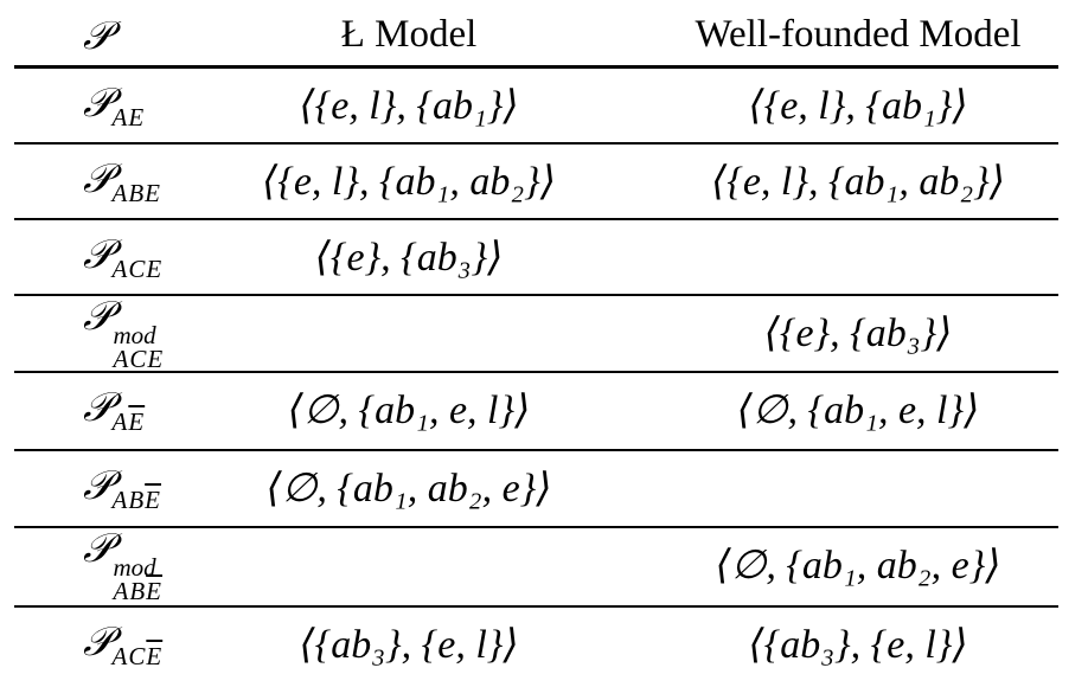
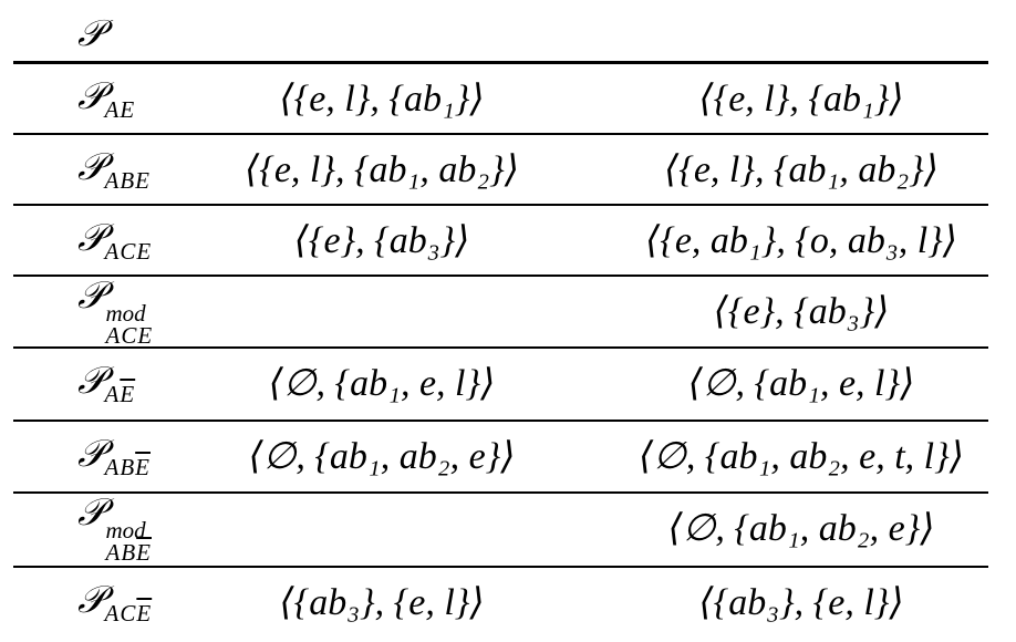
  𝒫
- Ł Model
- Well-founded Model
  𝒫AE
  ⟨{e, l}, {ab₁}⟩
  ⟨{e, l}, {ab₁}⟩
  𝒫ABE
  ⟨{e, l}, {ab₁, ab₂}⟩
  ⟨{e, l}, {ab₁, ab₂}⟩
  𝒫ACE
  ⟨{e}, {ab₃}⟩
+ ⟨{e, ab₁}, {o, ab₃, l}⟩
  𝒫
  mod
  ACE
  ⟨{e}, {ab₃}⟩
  𝒫AE
  ⟨∅, {ab₁, e, l}⟩
  ⟨∅, {ab₁, e, l}⟩
  𝒫ABE
  ⟨∅, {ab₁, ab₂, e}⟩
+ ⟨∅, {ab₁, ab₂, e, t, l}⟩
  𝒫
  mod
  ABE
  ⟨∅, {ab₁, ab₂, e}⟩
  𝒫ACE
  ⟨{ab₃}, {e, l}⟩
  ⟨{ab₃}, {e, l}⟩
